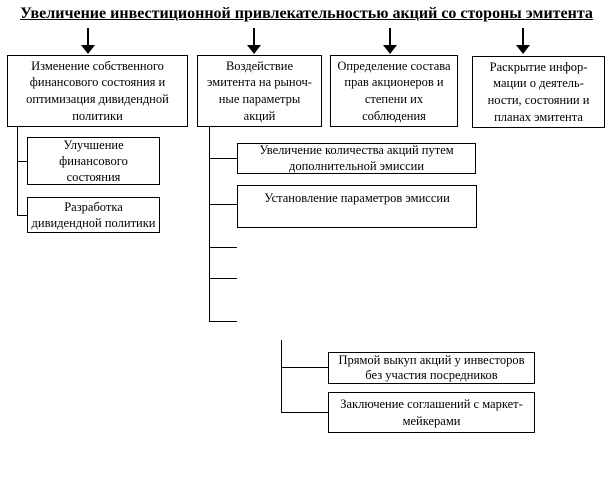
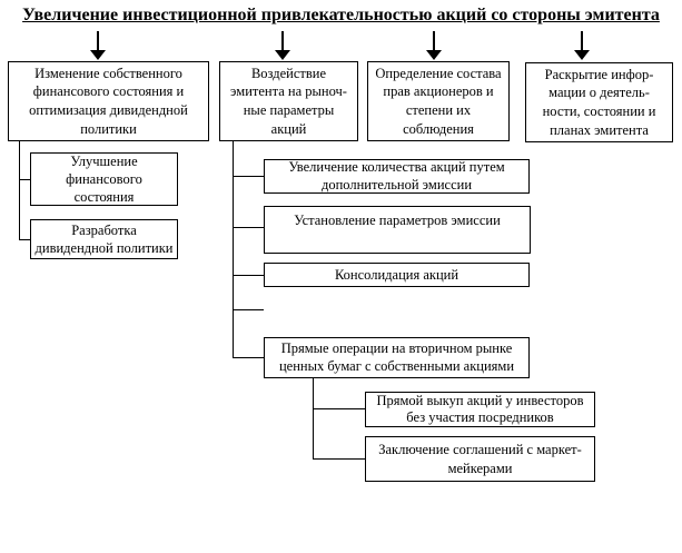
  Увеличение инвестиционной привлекательностью акций со стороны эмитента
  Изменение собственного
  финансового состояния и
  оптимизация дивидендной
  политики
  Воздействие
  эмитента на рыноч-
  ные параметры
  акций
  Определение состава
  прав акционеров и
  степени их
  соблюдения
  Раскрытие инфор-
  мации о деятель-
  ности, состоянии и
  планах эмитента
  Улучшение
  финансового
  состояния
  Разработка
  дивидендной политики
  Увеличение количества акций путем
  дополнительной эмиссии
  Установление параметров эмиссии
+ Консолидация акций
+ Прямые операции на вторичном рынке
+ ценных бумаг с собственными акциями
  Прямой выкуп акций у инвесторов
  без участия посредников
  Заключение соглашений с маркет-
  мейкерами
